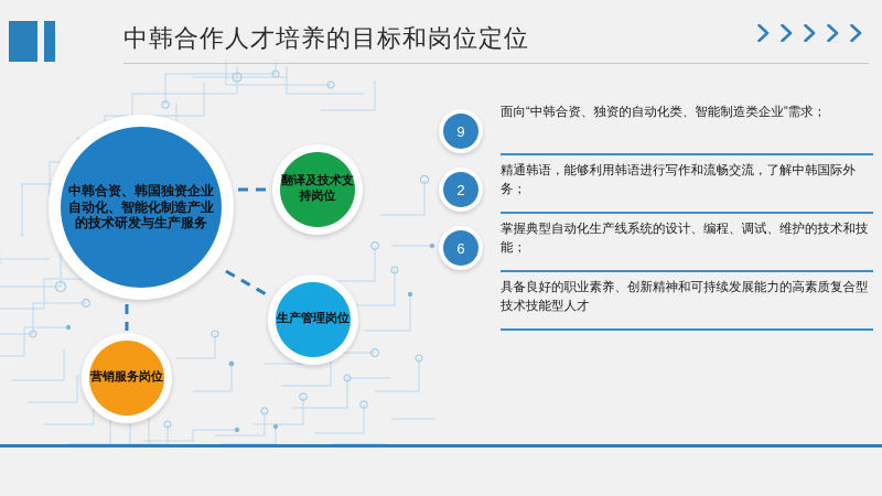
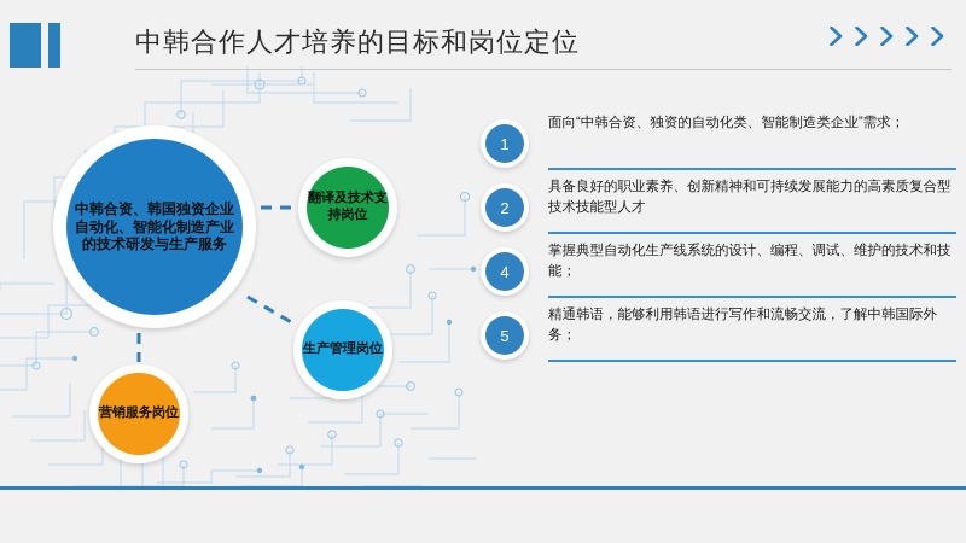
  中韩合作人才培养的目标和岗位定位
  中韩合资、韩国独资企业自动化、智能化制造产业的技术研发与生产服务
  翻译及技术支持岗位
  生产管理岗位
  营销服务岗位
- 9
+ 1
  面向“中韩合资、独资的自动化类、智能制造类企业”需求；
  2
- 精通韩语，能够利用韩语进行写作和流畅交流，了解中韩国际外务；
+ 具备良好的职业素养、创新精神和可持续发展能力的高素质复合型技术技能型人才
- 6
+ 4
  掌握典型自动化生产线系统的设计、编程、调试、维护的技术和技能；
+ 5
- 具备良好的职业素养、创新精神和可持续发展能力的高素质复合型技术技能型人才
+ 精通韩语，能够利用韩语进行写作和流畅交流，了解中韩国际外务；
